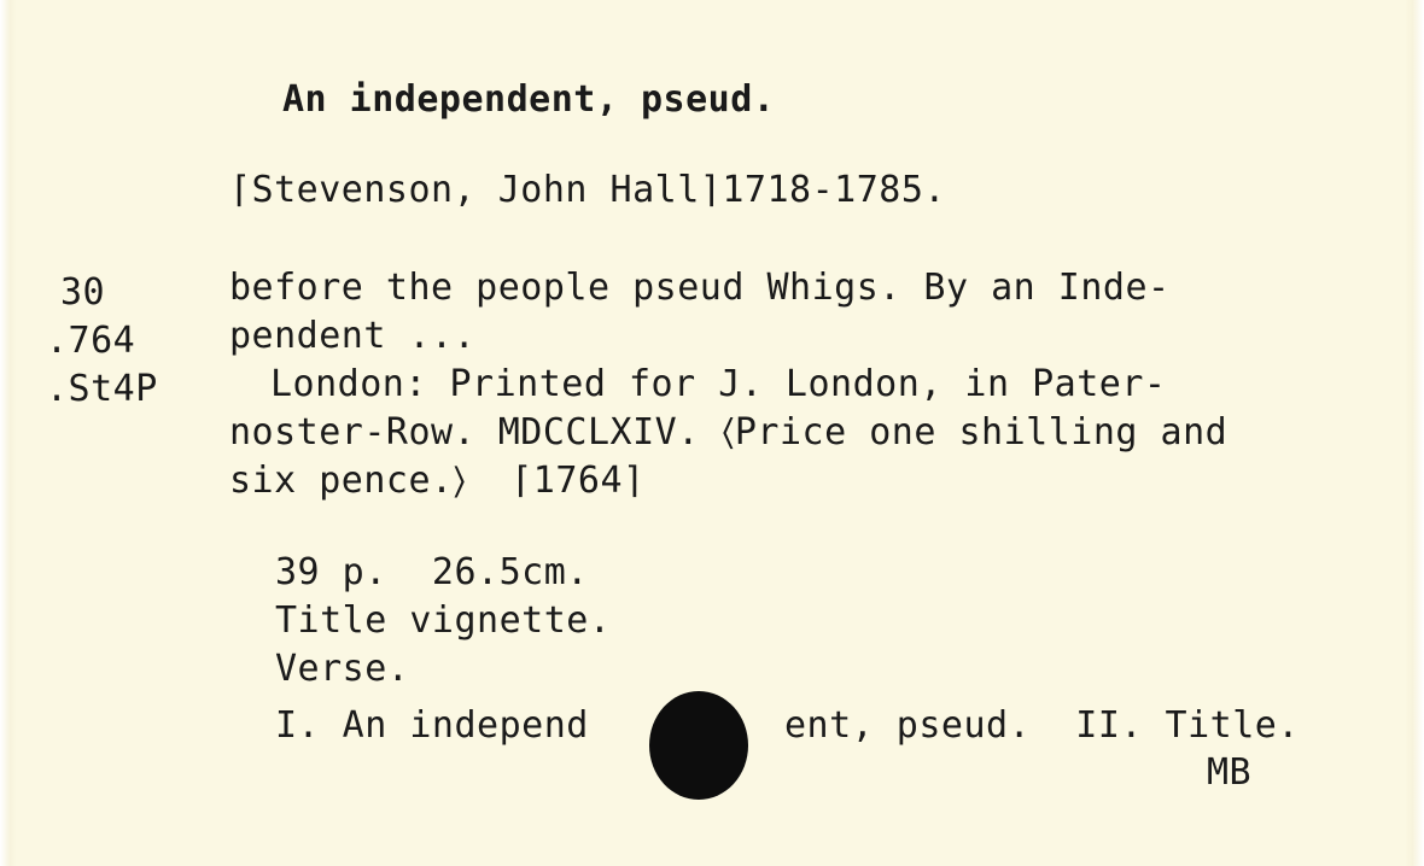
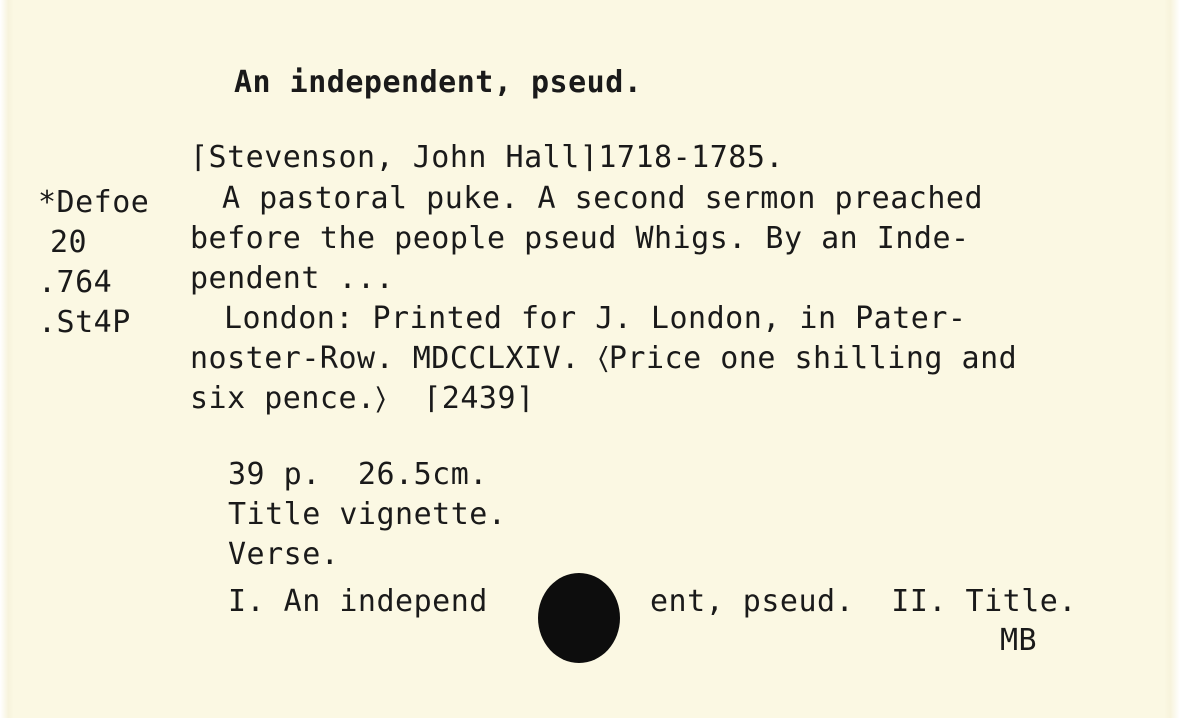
  An independent, pseud.
+ *Defoe
- 30
+ 20
  .764
  .St4P
  ⌈Stevenson, John Hall⌉1718-1785.
+ A pastoral puke. A second sermon preached
  before the people pseud Whigs. By an Inde-
  pendent ...
  London: Printed for J. London, in Pater-
  noster-Row. MDCCLXIV. 〈Price one shilling and
- six pence.〉 ⌈1764⌉
+ six pence.〉 ⌈2439⌉
  39 p. 26.5cm.
  Title vignette.
  Verse.
  I. An independ
  ent, pseud. II. Title.
  MB
